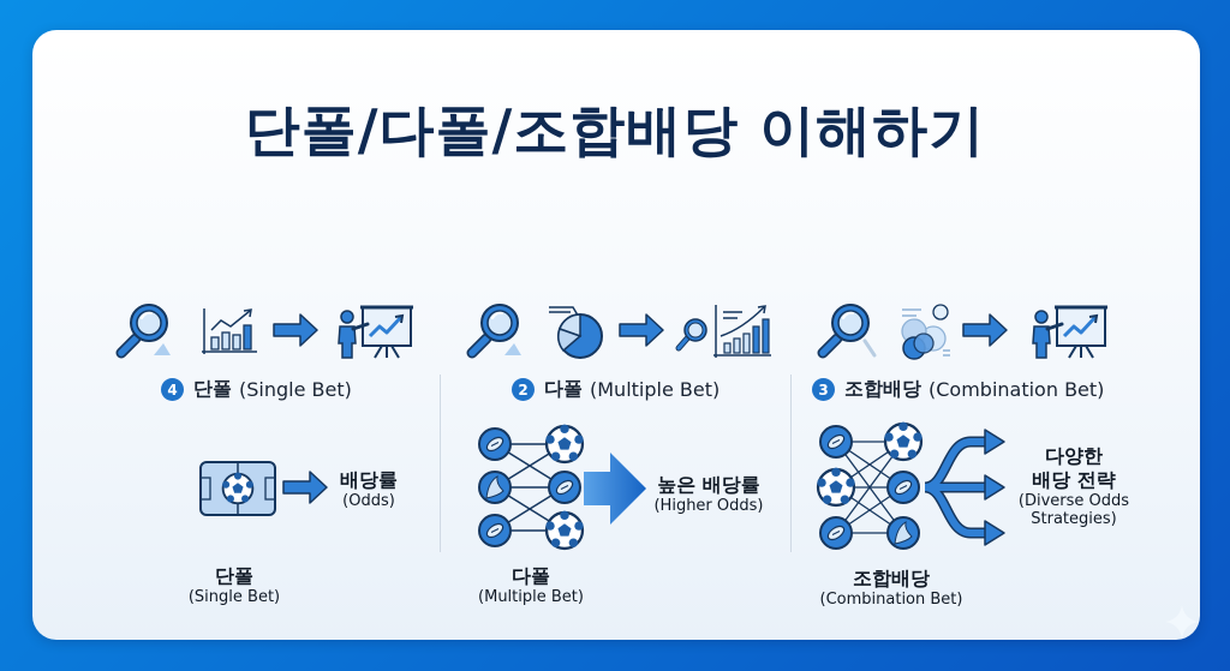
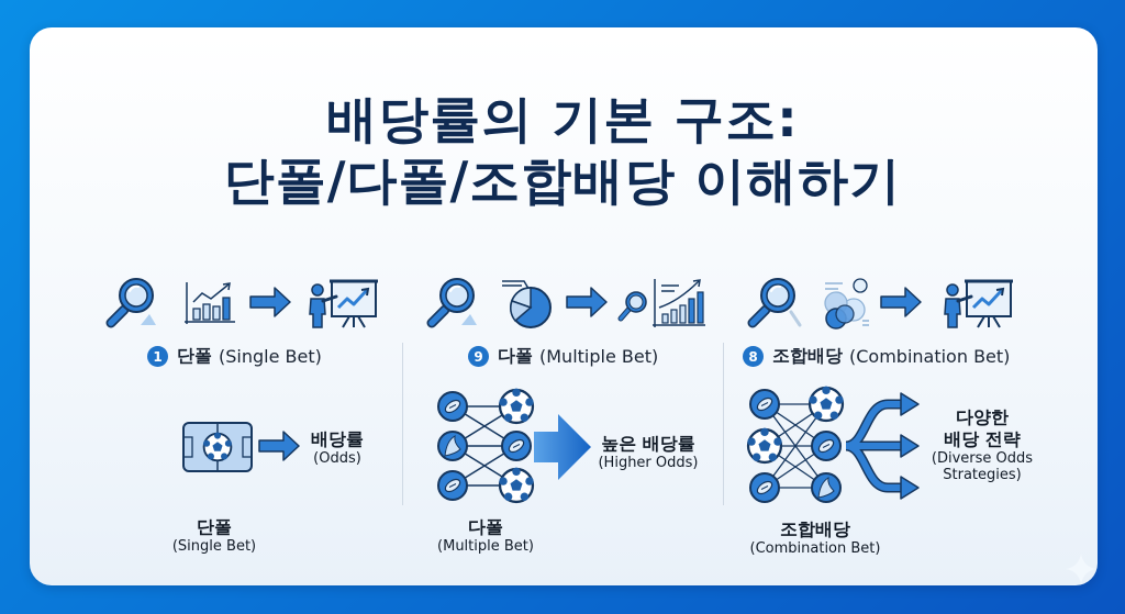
+ 배당률의 기본 구조:
  단폴/다폴/조합배당 이해하기
- 4
+ 1
  단폴
  (Single Bet)
  배당률
  (Odds)
  단폴
  (Single Bet)
- 2
+ 9
  다폴
  (Multiple Bet)
  높은 배당률
  (Higher Odds)
  다폴
  (Multiple Bet)
- 3
+ 8
  조합배당
  (Combination Bet)
  다양한
  배당 전략
  (Diverse Odds
  Strategies)
  조합배당
  (Combination Bet)
